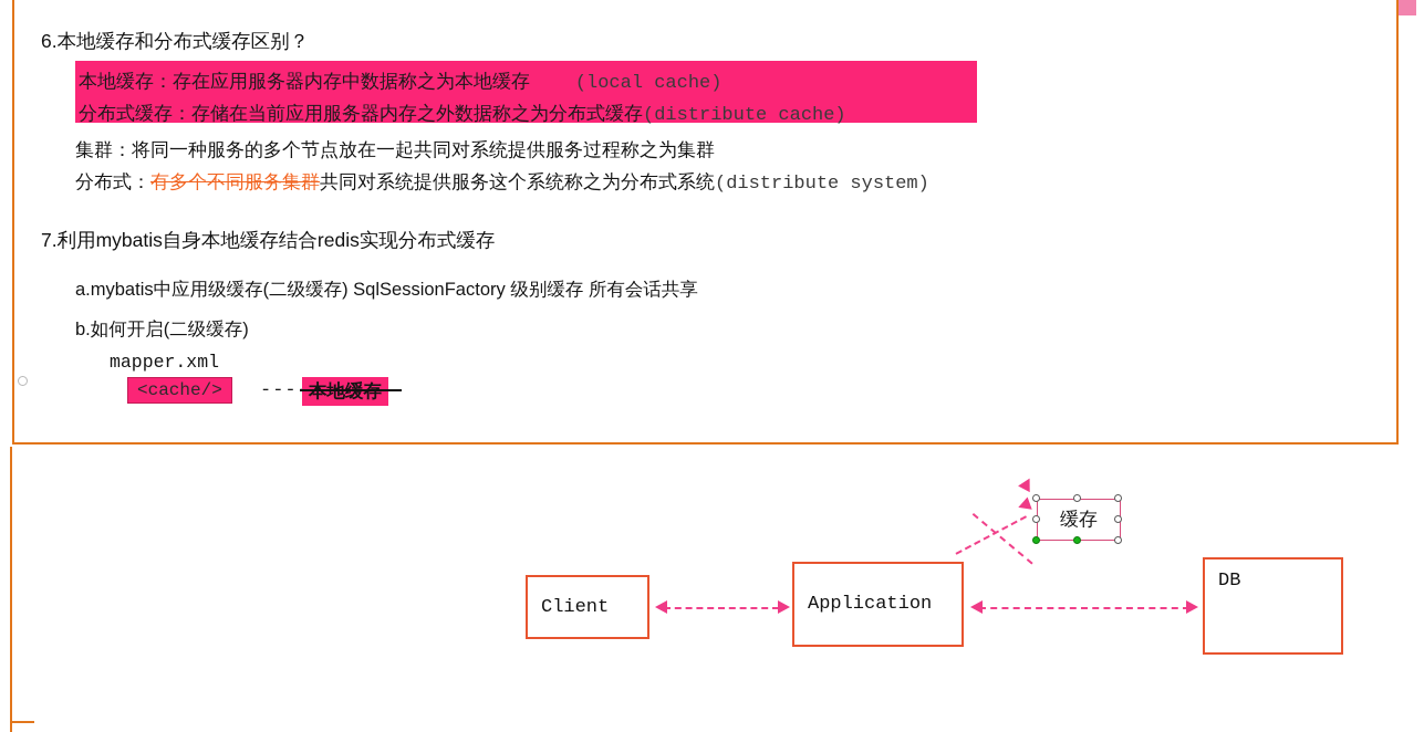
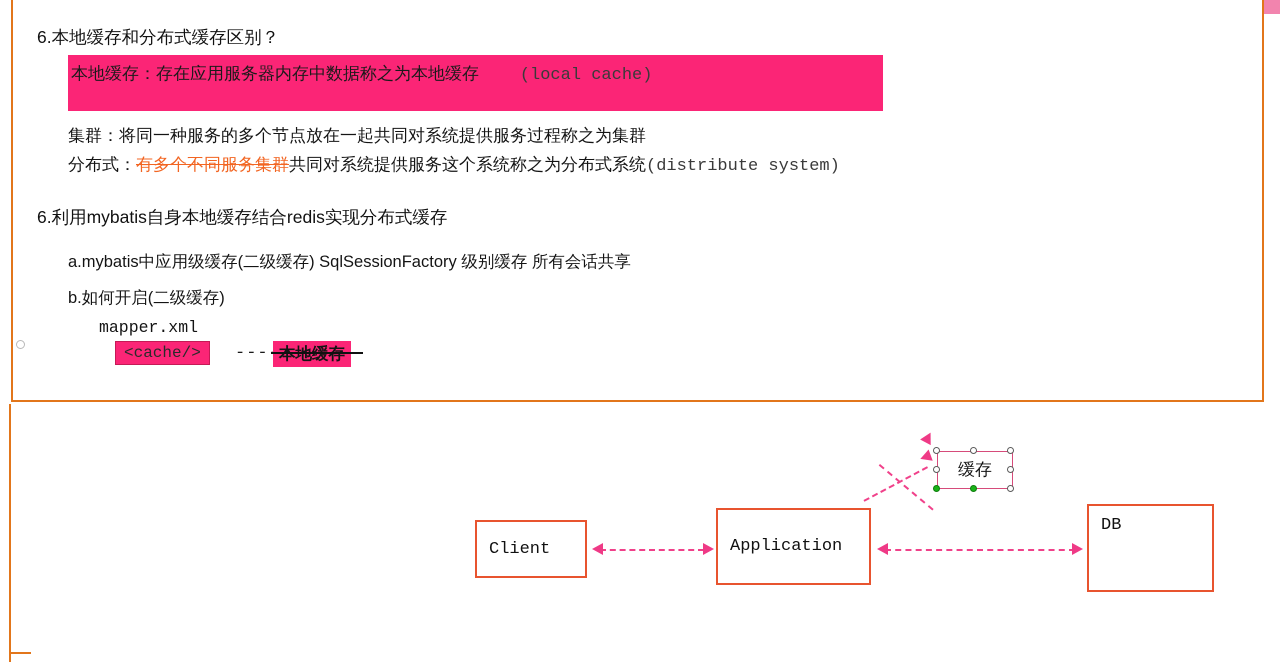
  6.本地缓存和分布式缓存区别？
  本地缓存：存在应用服务器内存中数据称之为本地缓存 (local cache)
- 分布式缓存：存储在当前应用服务器内存之外数据称之为分布式缓存(distribute cache)
  集群：将同一种服务的多个节点放在一起共同对系统提供服务过程称之为集群
  分布式：有多个不同服务集群共同对系统提供服务这个系统称之为分布式系统(distribute system)
- 7.利用mybatis自身本地缓存结合redis实现分布式缓存
+ 6.利用mybatis自身本地缓存结合redis实现分布式缓存
  a.mybatis中应用级缓存(二级缓存) SqlSessionFactory 级别缓存 所有会话共享
  b.如何开启(二级缓存)
  mapper.xml
  <cache/>
  ---
  本地缓存
  Client
  Application
  DB
  缓存
